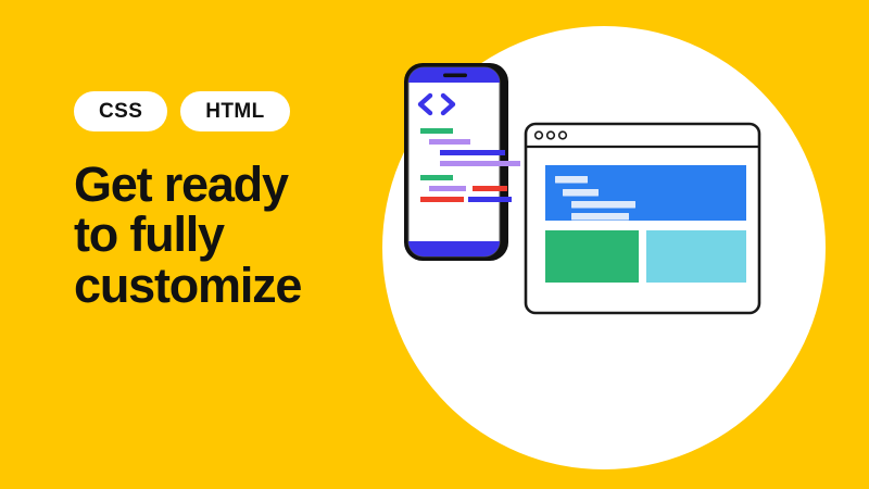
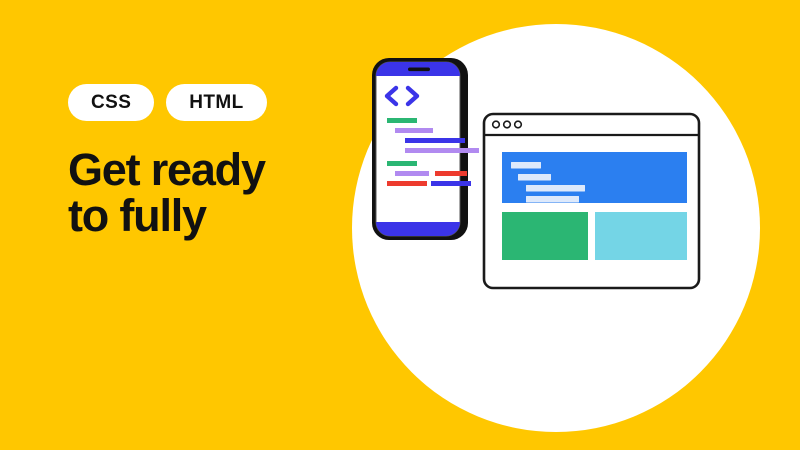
  CSS
  HTML
  Get ready
  to fully
- customize
